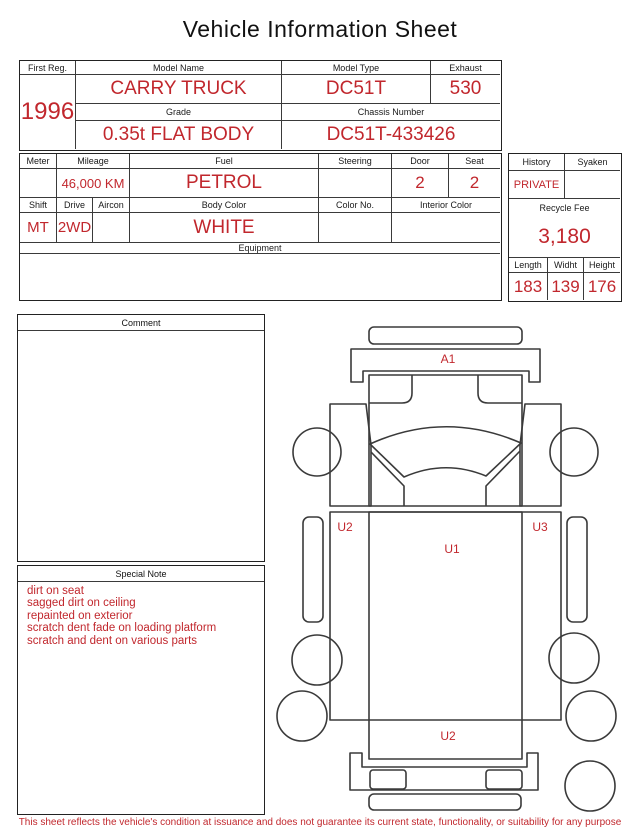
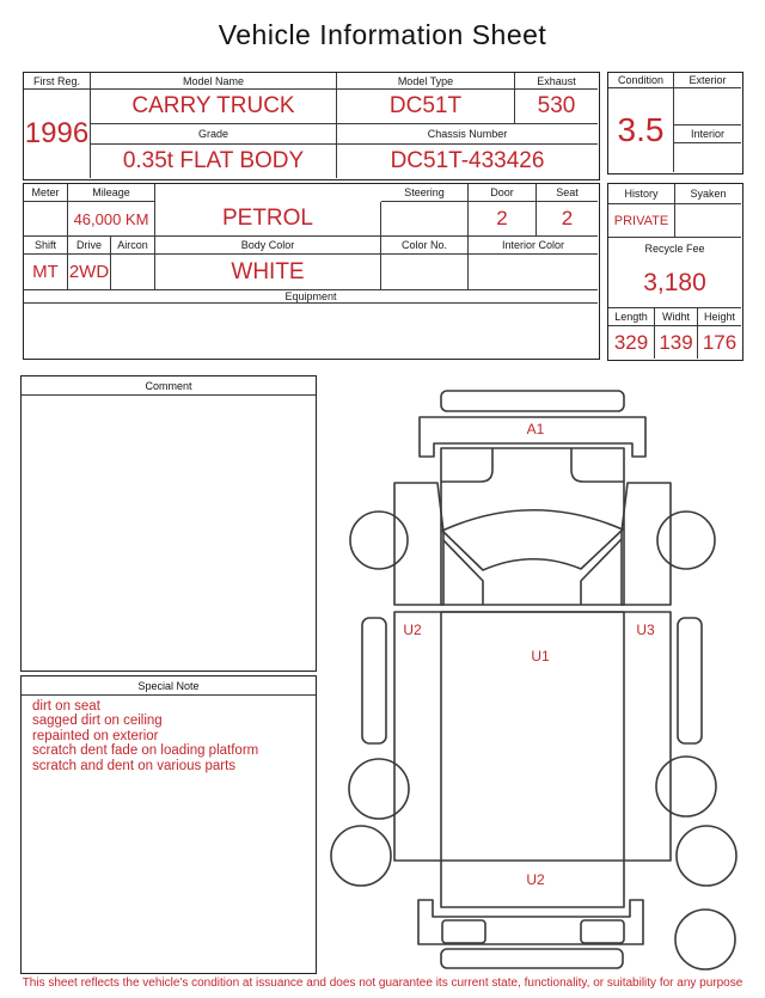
  Vehicle Information Sheet
  First Reg.
  Model Name
  Model Type
  Exhaust
  1996
  CARRY TRUCK
  DC51T
  530
  Grade
  Chassis Number
  0.35t FLAT BODY
  DC51T-433426
+ Condition
+ Exterior
+ 3.5
+ Interior
  Meter
  Mileage
- Fuel
  Steering
  Door
  Seat
  46,000 KM
  PETROL
  2
  2
  Shift
  Drive
  Aircon
  Body Color
  Color No.
  Interior Color
  MT
  2WD
  WHITE
  Equipment
  History
  Syaken
  PRIVATE
  Recycle Fee
  3,180
  Length
  Widht
  Height
- 183
+ 329
  139
  176
  Comment
  Special Note
  dirt on seat
  sagged dirt on ceiling
  repainted on exterior
  scratch dent fade on loading platform
  scratch and dent on various parts
  A1
  U2
  U3
  U1
  U2
  This sheet reflects the vehicle's condition at issuance and does not guarantee its current state, functionality, or suitability for any purpose
